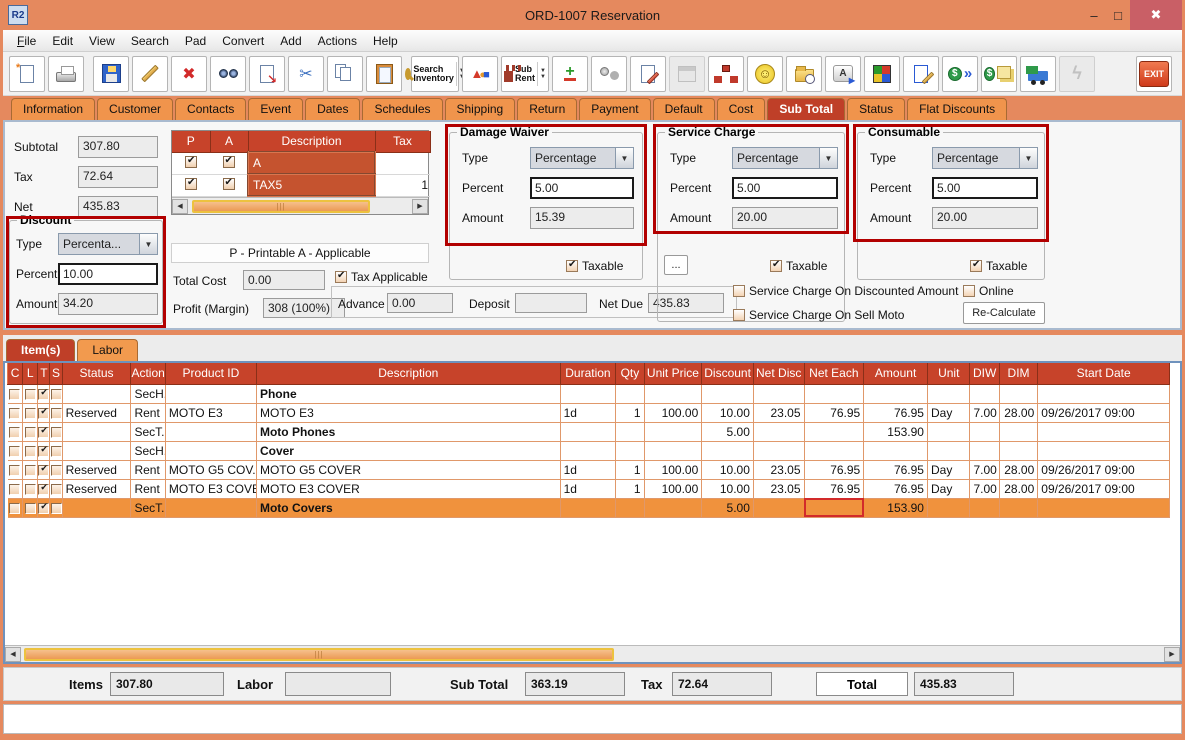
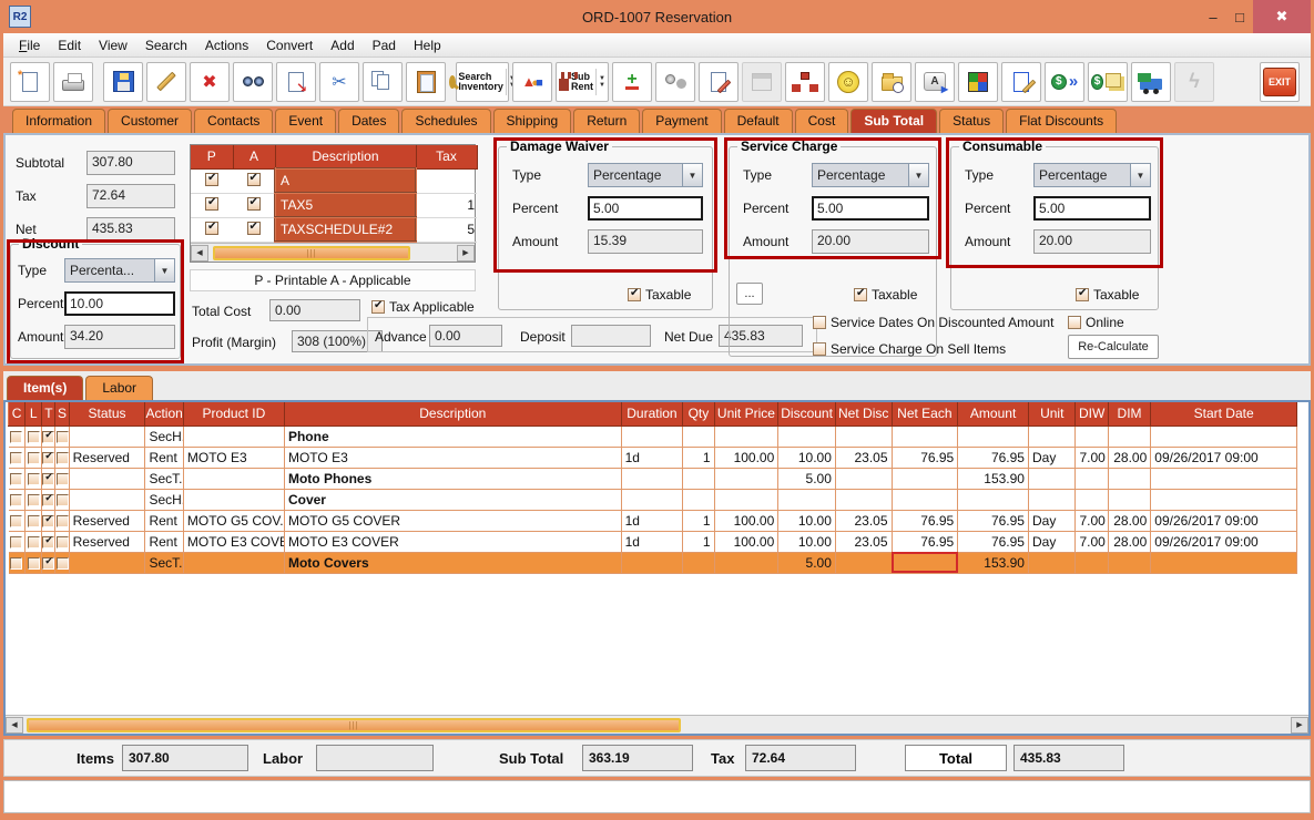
  R2
  ORD-1007 Reservation
  –
  □
  ✖
  File
  Edit
  View
  Search
- Pad
+ Actions
  Convert
  Add
- Actions
+ Pad
  Help
  *
  ✖
  ↘
  ✂
  Search Inventory
  ▲●■
  Sub Rent
  +
  ☺
  A
  $
  »
  $
  ϟ
  EXIT
  Information
  Customer
  Contacts
  Event
  Dates
  Schedules
  Shipping
  Return
  Payment
  Default
  Cost
  Sub Total
  Status
  Flat Discounts
  Subtotal
  307.80
  Tax
  72.64
  Net
  435.83
  Discount
  Type
  Percenta...
  ▼
  Percent
  10.00
  Amount
  34.20
  P	A	Description	Tax
  		A
  		TAX5	1
+ 		TAXSCHEDULE#2	5
  P - Printable A - Applicable
  Total Cost
  0.00
  Profit (Margin)
  308 (100%)
  Tax Applicable
  Advance
  0.00
  Deposit
  Net Due
  435.83
  Damage Waiver
  Type
  Percentage
  ▼
  Percent
  5.00
  Amount
  15.39
  Taxable
  Service Charge
  Type
  Percentage
  ▼
  Percent
  5.00
  Amount
  20.00
  ...
  Taxable
  Consumable
  Type
  Percentage
  ▼
  Percent
  5.00
  Amount
  20.00
  Taxable
- Service Charge On Discounted Amount
+ Service Dates On Discounted Amount
  Online
- Service Charge On Sell Moto
+ Service Charge On Sell Items
  Re-Calculate
  Item(s)
  Labor
  C	L	T	S	Status	Action	Product ID	Description	Duration	Qty	Unit Price	Discount	Net Disc	Net Each	Amount	Unit	DIW	DIM	Start Date
  					SecH		Phone
  				Reserved	Rent	MOTO E3	MOTO E3	1d	1	100.00	10.00	23.05	76.95	76.95	Day	7.00	28.00	09/26/2017 09:00
  					SecT.		Moto Phones				5.00			153.90
  					SecH		Cover
  				Reserved	Rent	MOTO G5 COV.	MOTO G5 COVER	1d	1	100.00	10.00	23.05	76.95	76.95	Day	7.00	28.00	09/26/2017 09:00
  				Reserved	Rent	MOTO E3 COVE	MOTO E3 COVER	1d	1	100.00	10.00	23.05	76.95	76.95	Day	7.00	28.00	09/26/2017 09:00
  					SecT.		Moto Covers				5.00			153.90
  Items
  307.80
  Labor
  Sub Total
  363.19
  Tax
  72.64
  Total
  435.83
